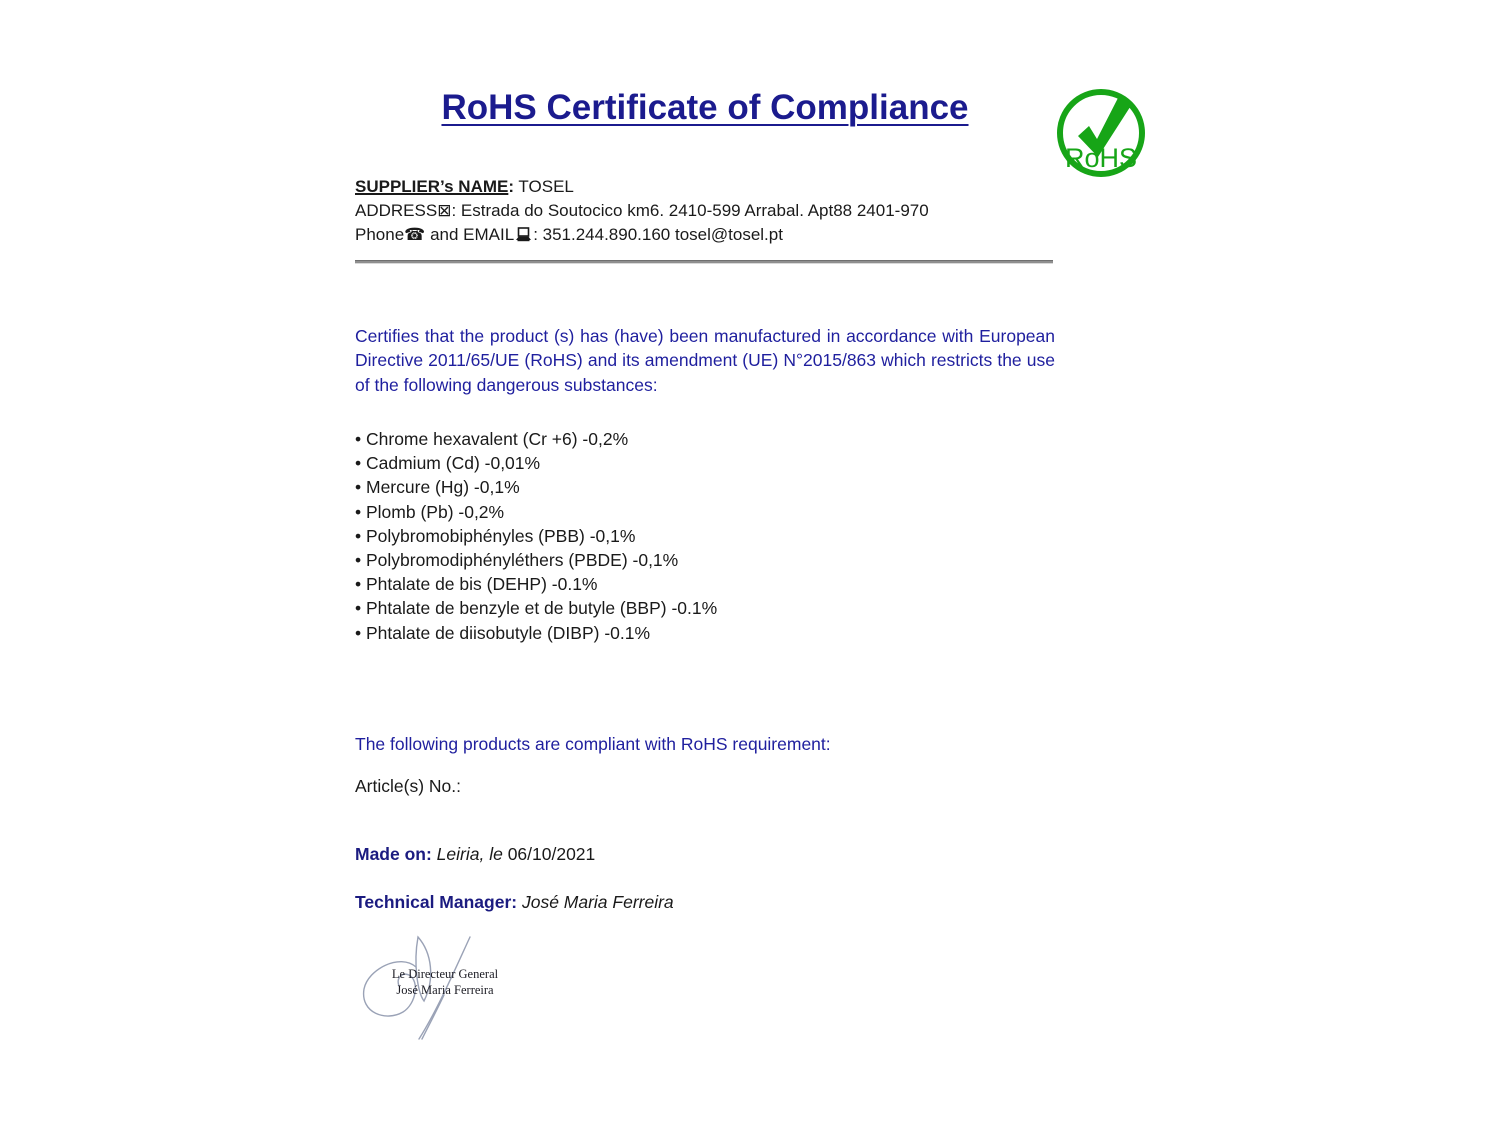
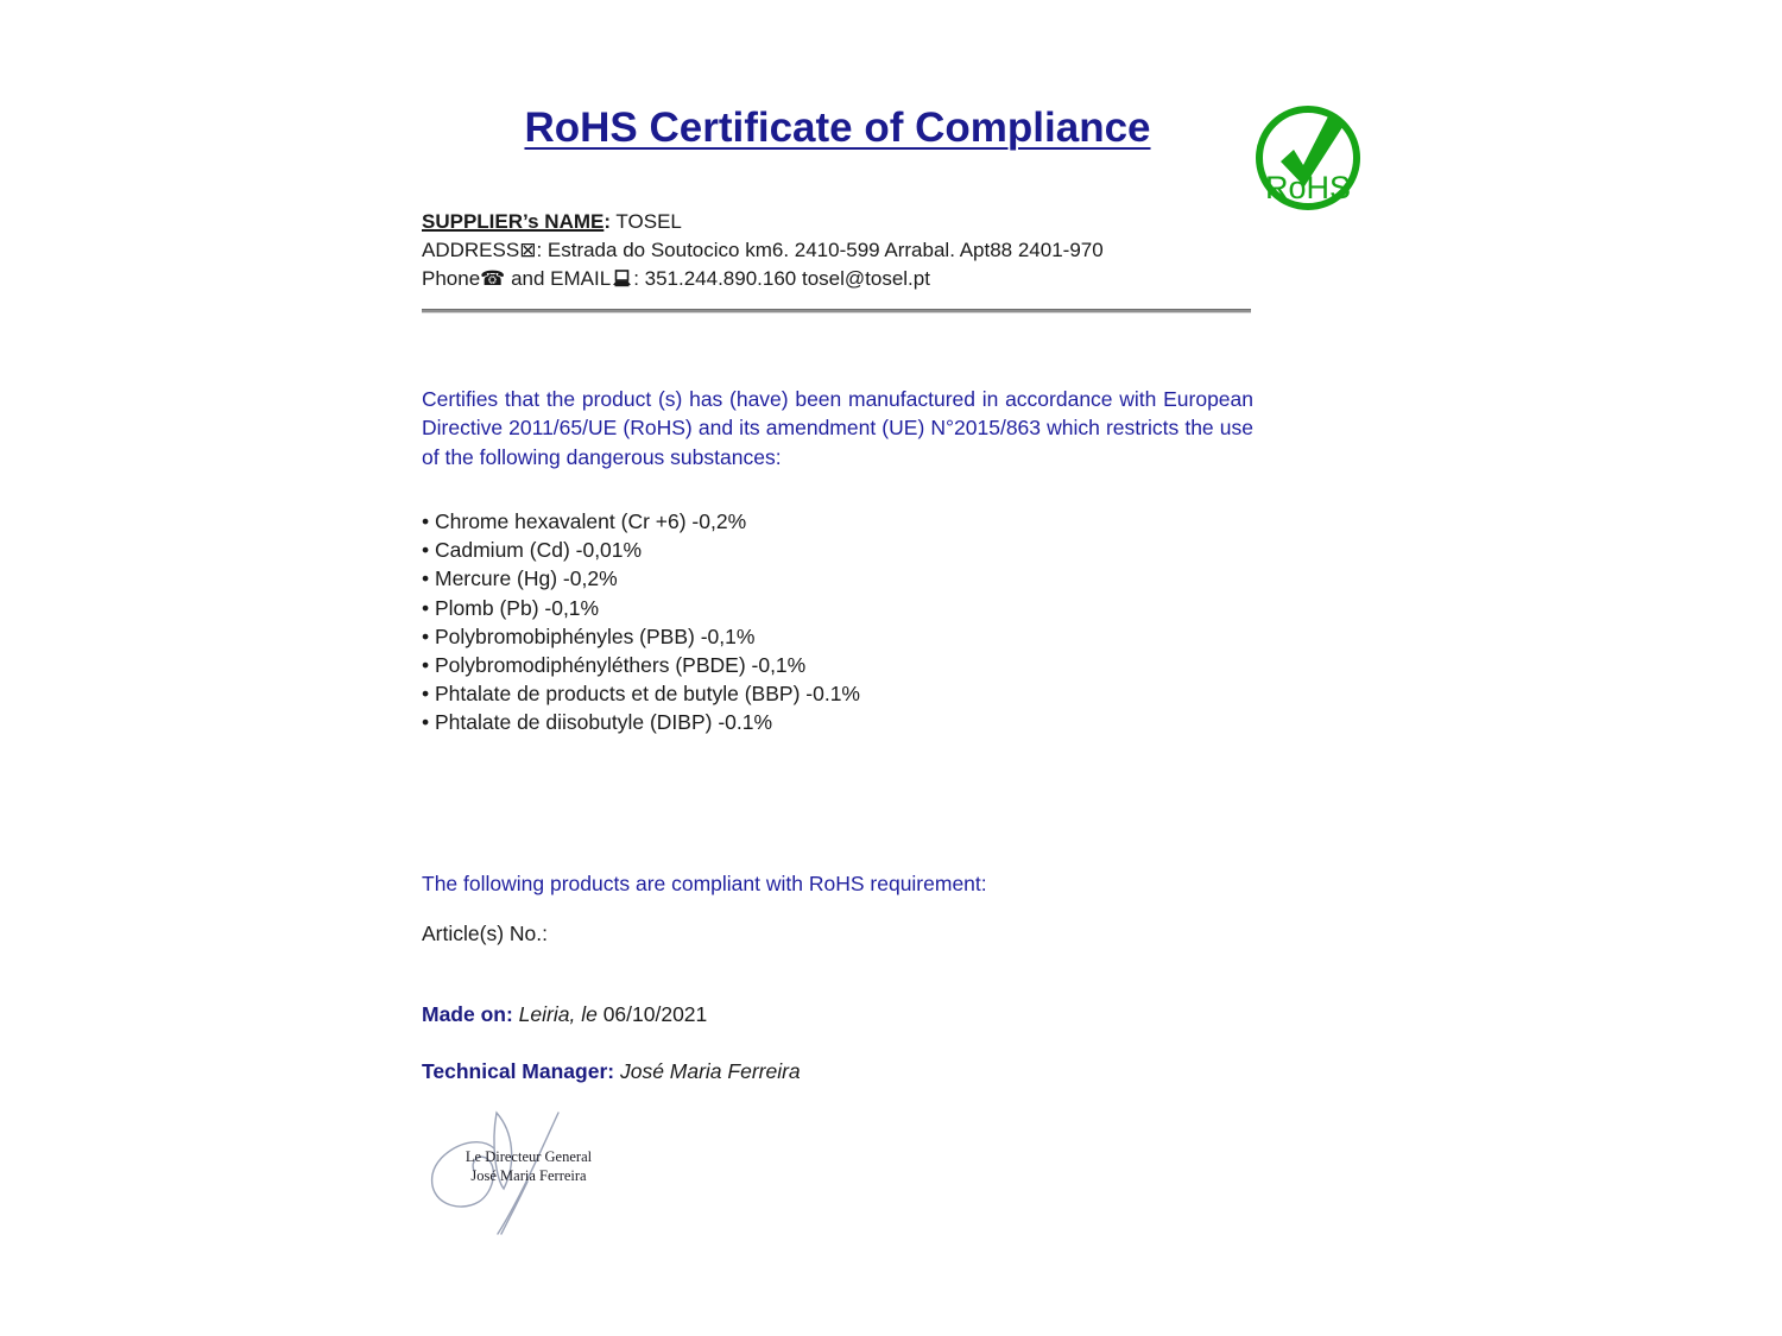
  RoHS Certificate of Compliance
  RoHS
  SUPPLIER’s NAME: TOSEL
  ADDRESS⊠: Estrada do Soutocico km6. 2410-599 Arrabal. Apt88 2401-970
  Phone☎ and EMAIL : 351.244.890.160 tosel@tosel.pt
  Certifies that the product (s) has (have) been manufactured in accordance with European Directive 2011/65/UE (RoHS) and its amendment (UE) N°2015/863 which restricts the use of the following dangerous substances:
  Chrome hexavalent (Cr +6) -0,2%
  Cadmium (Cd) -0,01%
- Mercure (Hg) -0,1%
+ Mercure (Hg) -0,2%
- Plomb (Pb) -0,2%
+ Plomb (Pb) -0,1%
  Polybromobiphényles (PBB) -0,1%
  Polybromodiphényléthers (PBDE) -0,1%
- Phtalate de bis (DEHP) -0.1%
- Phtalate de benzyle et de butyle (BBP) -0.1%
+ Phtalate de products et de butyle (BBP) -0.1%
  Phtalate de diisobutyle (DIBP) -0.1%
  The following products are compliant with RoHS requirement:
  Article(s) No.:
  Made on: Leiria, le 06/10/2021
  Technical Manager: José Maria Ferreira
  Le Directeur General
  José Maria Ferreira
